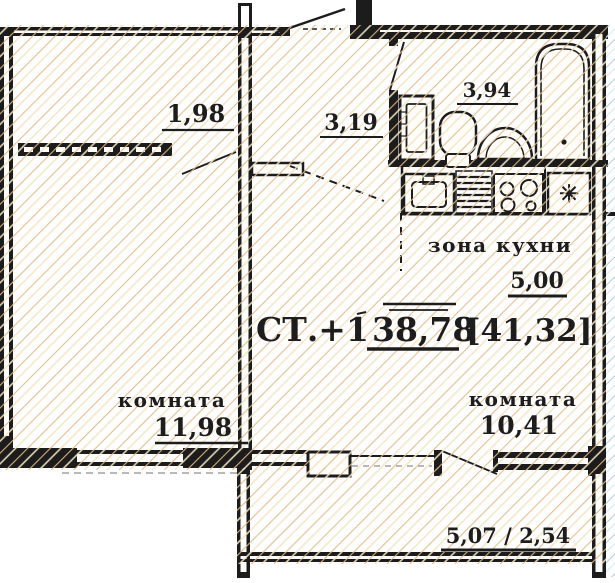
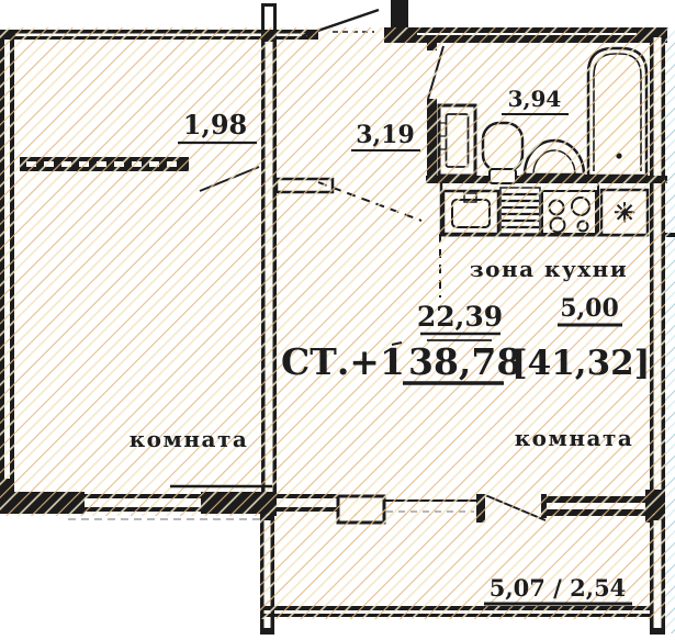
  1,98
  3,19
  3,94
  зона кухни
+ 22,39
  5,00
  СТ.+1
  38,78
  [41,32]
  комната
- 11,98
  комната
- 10,41
  5,07 / 2,54
